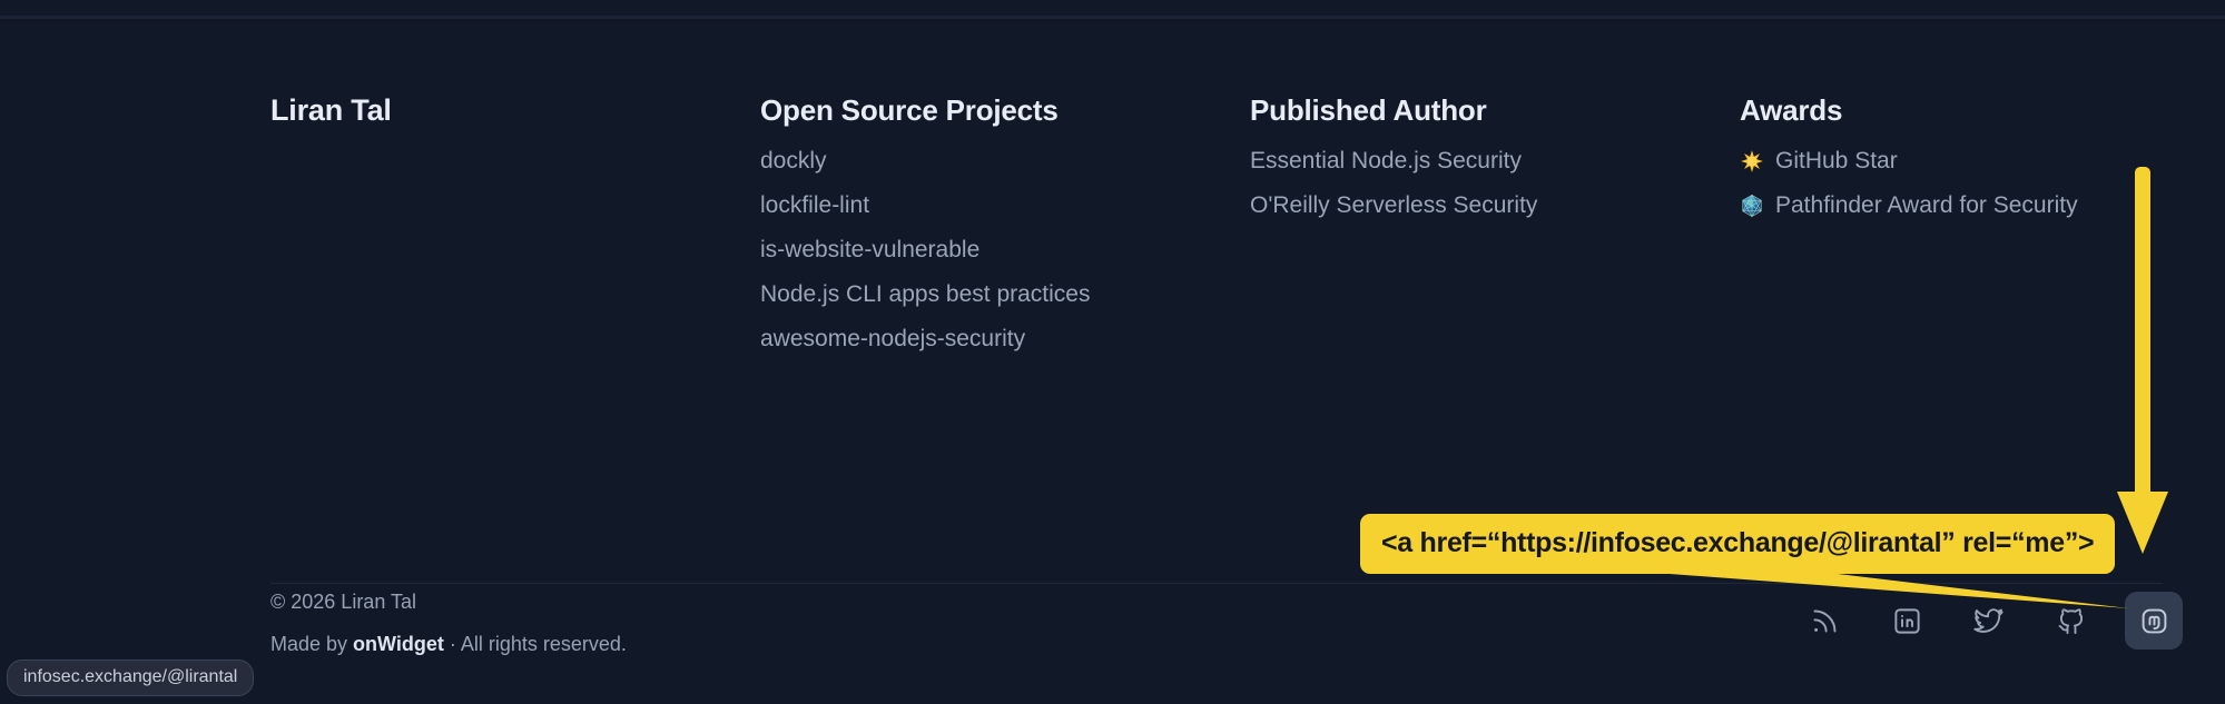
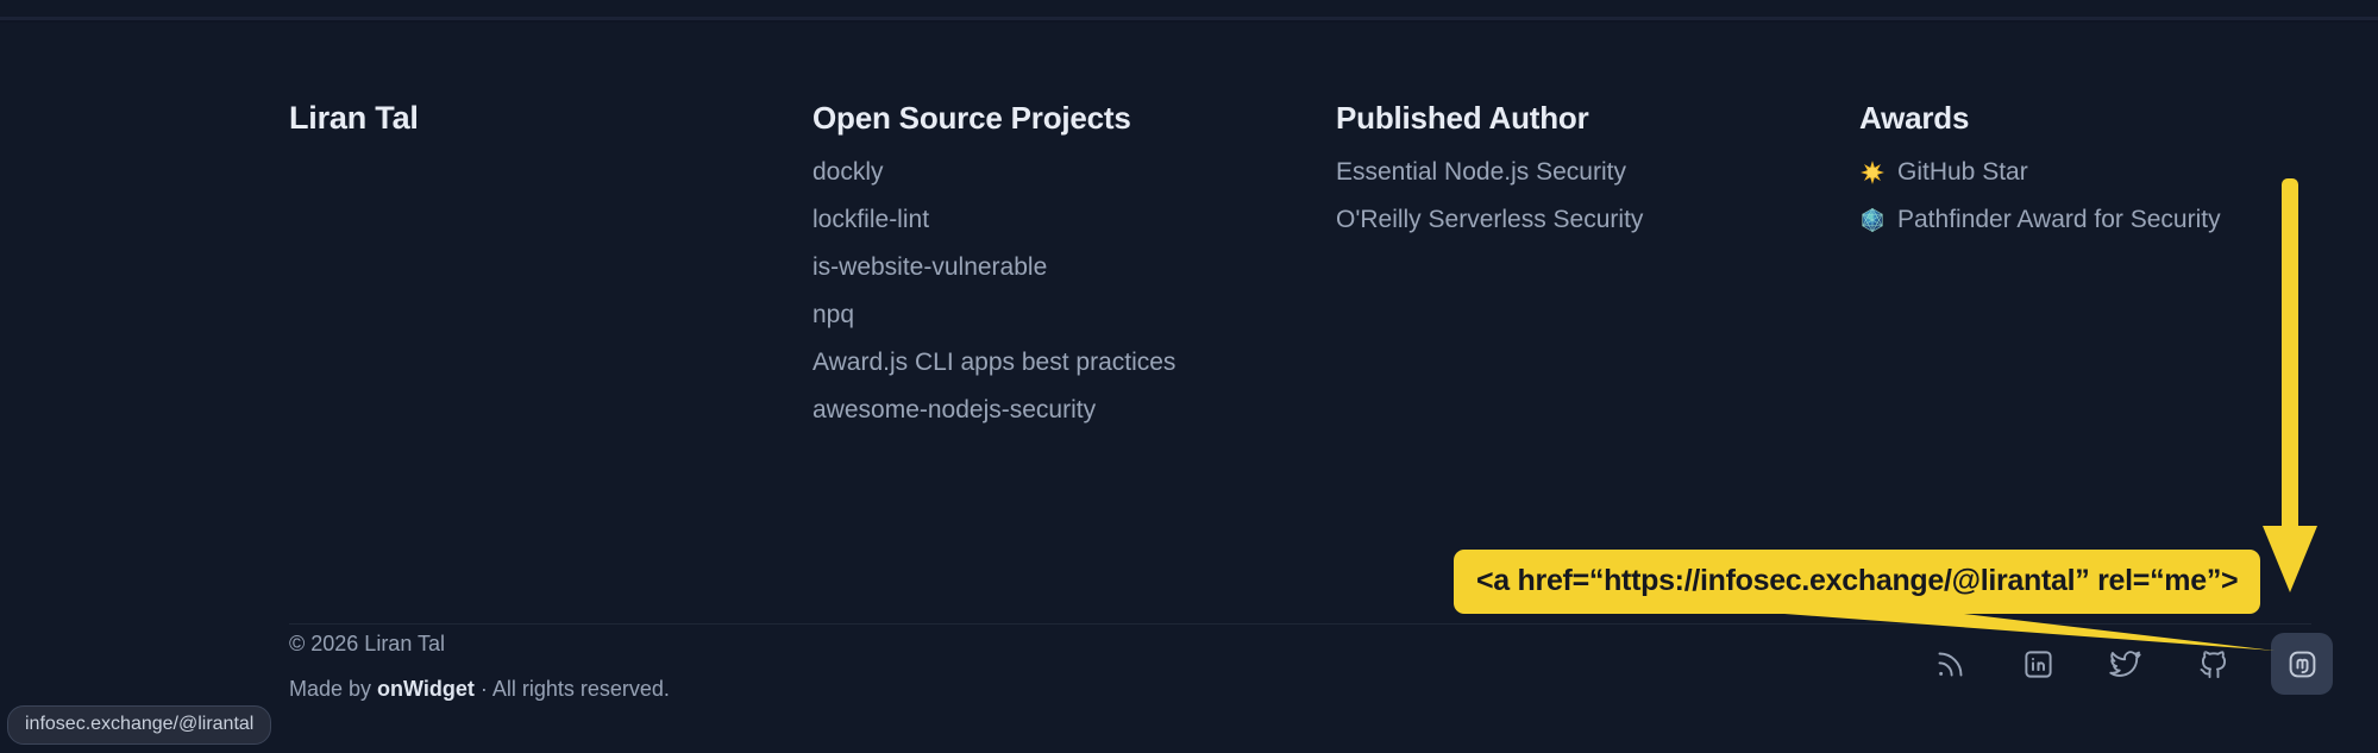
  Liran Tal
  Open Source Projects
  dockly
  lockfile-lint
  is-website-vulnerable
+ npq
- Node.js CLI apps best practices
+ Award.js CLI apps best practices
  awesome-nodejs-security
  Published Author
  Essential Node.js Security
  O'Reilly Serverless Security
  Awards
  GitHub Star
  Pathfinder Award for Security
  © 2026 Liran Tal
  Made by onWidget · All rights reserved.
  <a href=“https://infosec.exchange/@lirantal” rel=“me”>
  infosec.exchange/@lirantal
